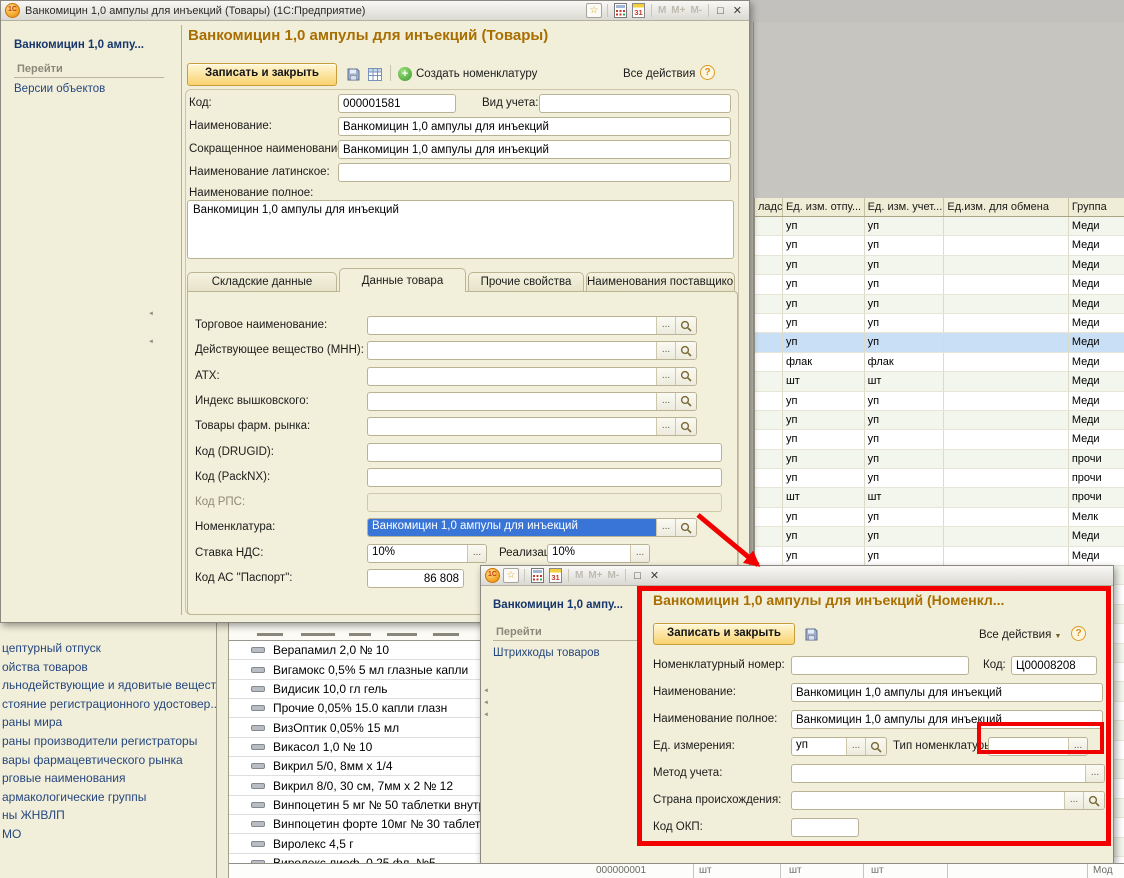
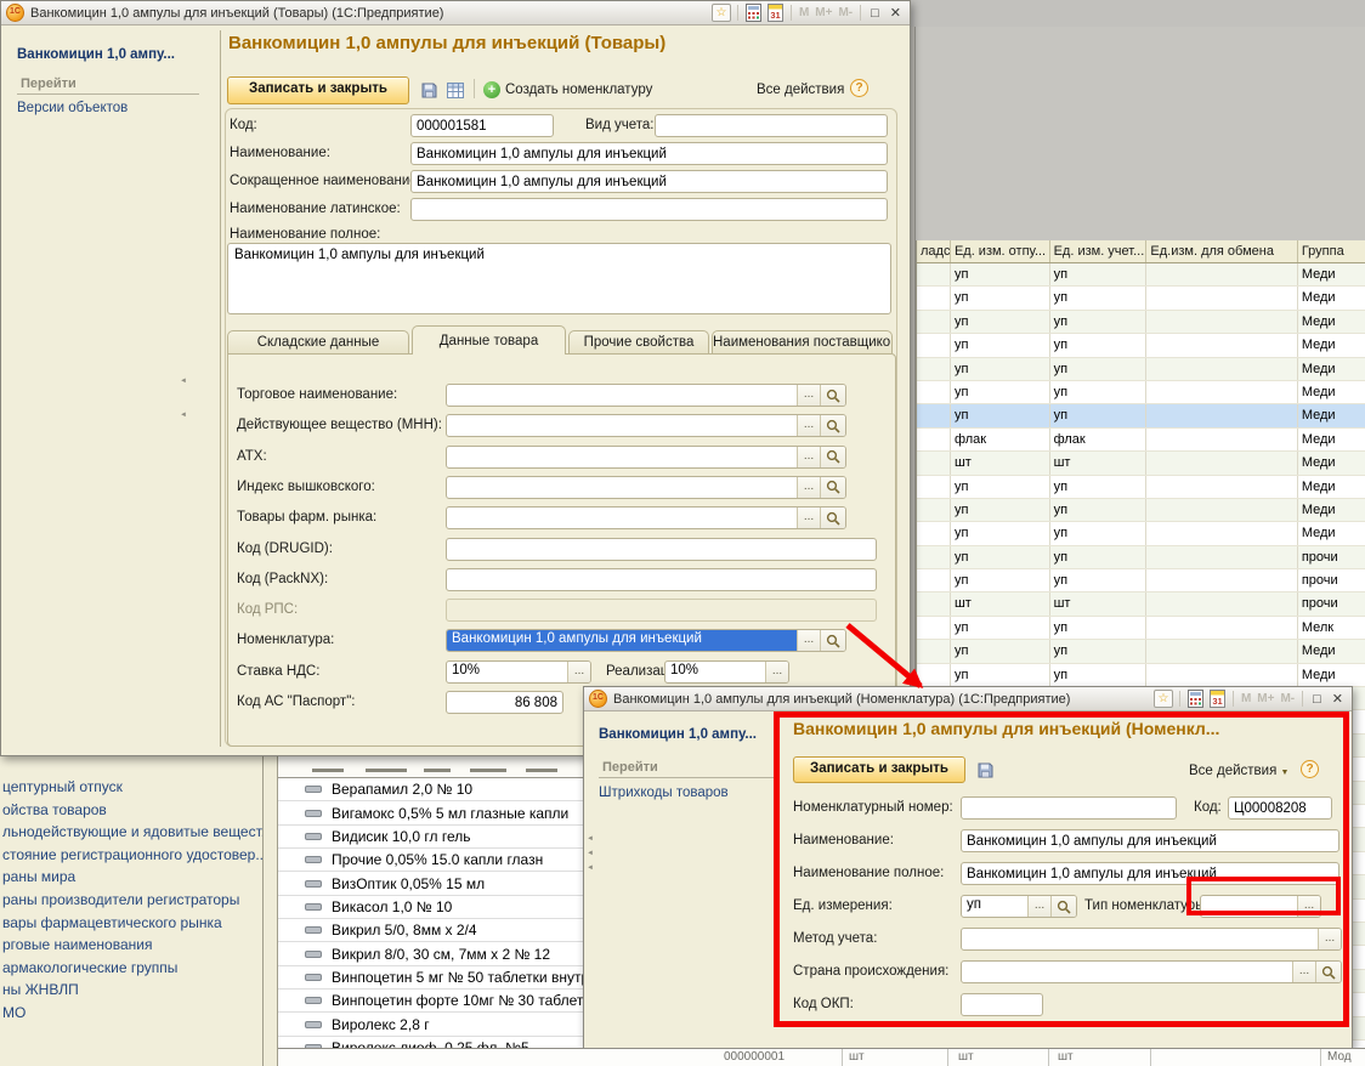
  Ед. изм. отпу...
  Ед. изм. учет...
  Ед.изм. для обмена
  Группа
  уп
  уп
  Меди
  уп
  уп
  Меди
  уп
  уп
  Меди
  уп
  уп
  Меди
  уп
  уп
  Меди
  уп
  уп
  Меди
  уп
  уп
  Меди
  флак
  флак
  Меди
  шт
  шт
  Меди
  уп
  уп
  Меди
  уп
  уп
  Меди
  уп
  уп
  Меди
  уп
  уп
  прочи
  уп
  уп
  прочи
  шт
  шт
  прочи
  уп
  уп
  Мелк
  уп
  уп
  Меди
  уп
  уп
  Меди
  цептурный отпуск
  ойства товаров
  льнодействующие и ядовитые вещест
  стояние регистрационного удостовер.
  раны мира
  раны производители регистраторы
  вары фармацевтического рынка
  рговые наименования
  армакологические группы
  ны ЖНВЛП
  МО
  Верапамил 2,0 № 10
  Вигамокс 0,5% 5 мл глазные капли
  Видисик 10,0 гл гель
  Прочие 0,05% 15.0 капли глазн
  ВизОптик 0,05% 15 мл
  Викасол 1,0 № 10
- Викрил 5/0, 8мм х 1/4
+ Викрил 5/0, 8мм х 2/4
  Викрил 8/0, 30 см, 7мм х 2 № 12
  Винпоцетин 5 мг № 50 таблетки внут
  Винпоцетин форте 10мг № 30 таблет
- Виролекс 4,5 г
+ Виролекс 2,8 г
  000000001
  шт
  шт
  шт
  Мод
  Ванкомицин 1,0 ампулы для инъекций (Товары) (1С:Предприятие)
  ☆
  31
  M
  M+
  M-
  □
  ✕
  Ванкомицин 1,0 ампу...
  Перейти
  Версии объектов
  Ванкомицин 1,0 ампулы для инъекций (Товары)
  Записать и закрыть
  +
  Создать номенклатуру
  Все действия
  ?
  Код:
  000001581
  Вид учета:
  Наименование:
  Ванкомицин 1,0 ампулы для инъекций
  Сокращенное наименовани
  Ванкомицин 1,0 ампулы для инъекций
  Наименование латинское:
  Наименование полное:
  Ванкомицин 1,0 ампулы для инъекций
  Складские данные
  Данные товара
  Прочие свойства
  Наименования поставщико
  Ставка НДС:
  10%
  ...
  10%
  ...
  Код АС "Паспорт":
  86 808
  Торговое наименование:
  ...
  Действующее вещество (МНН):
  ...
  АТХ:
  ...
  Индекс вышковского:
  ...
  Товары фарм. рынка:
  ...
  Код (DRUGID):
  Код (PackNX):
  Код РПС:
  Номенклатура:
  Ванкомицин 1,0 ампулы для инъекций
  ...
+ Ванкомицин 1,0 ампулы для инъекций (Номенклатура) (1С:Предприятие)
  ☆
  31
  M
  M+
  M-
  □
  ✕
  Ванкомицин 1,0 ампу...
  Перейти
  Штрихкоды товаров
  Ванкомицин 1,0 ампулы для инъекций (Номенкл...
  Записать и закрыть
  Все действия
  ?
  Номенклатурный номер:
  Код:
  Ц00008208
  Наименование:
  Ванкомицин 1,0 ампулы для инъекций
  Наименование полное:
  Ванкомицин 1,0 ампулы для инъекций
  Ед. измерения:
  уп
  ...
  Тип номенклатур
  ...
  Метод учета:
  ...
  Страна происхождения:
  ...
  Код ОКП:
